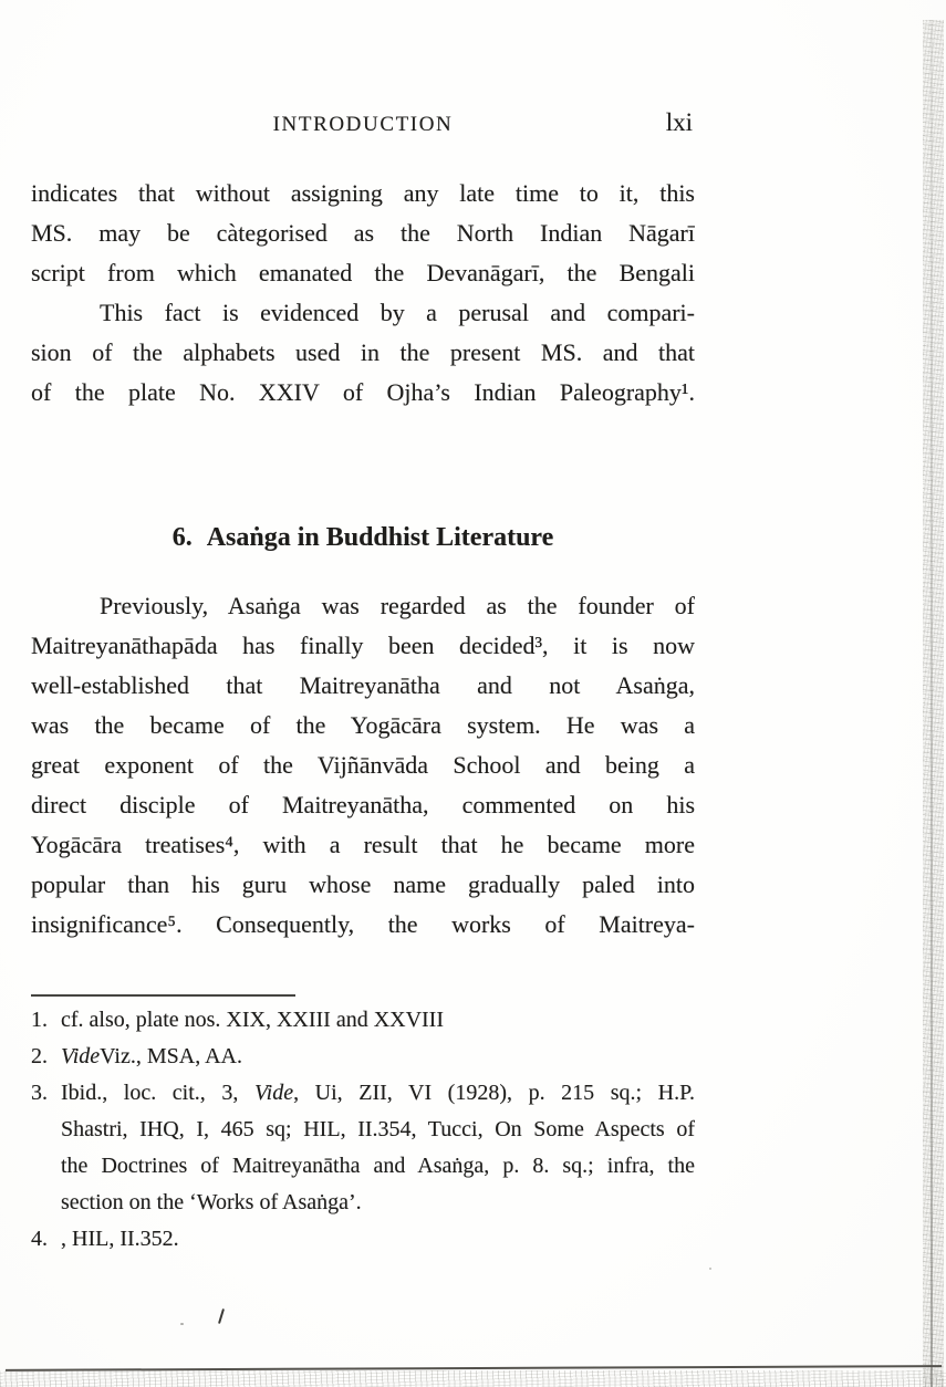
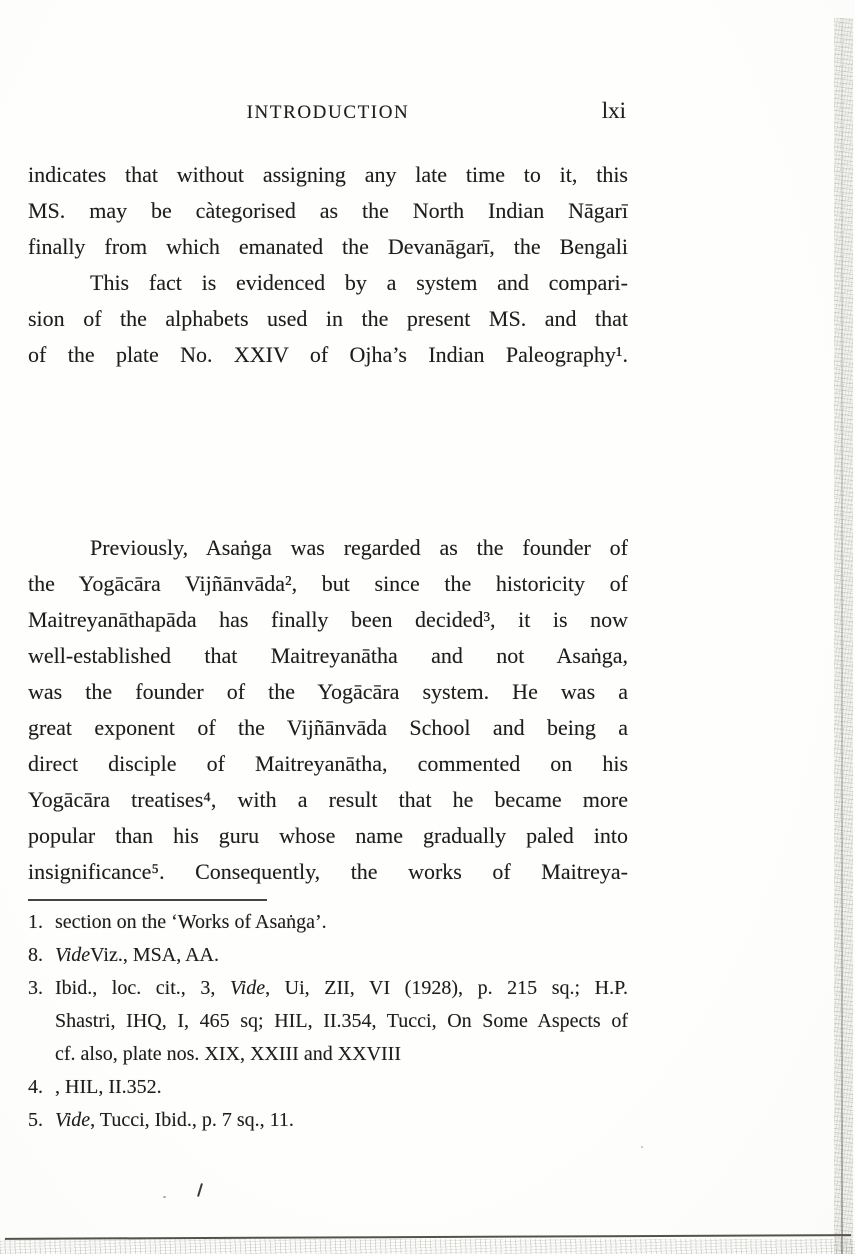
  INTRODUCTION
  lxi
  indicates that without assigning any late time to it, this
  MS. may be càtegorised as the North Indian Nāgarī
- script from which emanated the Devanāgarī, the Bengali
+ finally from which emanated the Devanāgarī, the Bengali
- This fact is evidenced by a perusal and compari-
+ This fact is evidenced by a system and compari-
  sion of the alphabets used in the present MS. and that
  of the plate No. XXIV of Ojha’s Indian Paleography¹.
- 6. Asaṅga in Buddhist Literature
  Previously, Asaṅga was regarded as the founder of
+ the Yogācāra Vijñānvāda², but since the historicity of
  Maitreyanāthapāda has finally been decided³, it is now
  well-established that Maitreyanātha and not Asaṅga,
- was the became of the Yogācāra system. He was a
+ was the founder of the Yogācāra system. He was a
  great exponent of the Vijñānvāda School and being a
  direct disciple of Maitreyanātha, commented on his
  Yogācāra treatises⁴, with a result that he became more
  popular than his guru whose name gradually paled into
  insignificance⁵. Consequently, the works of Maitreya-
  1.
- cf. also, plate nos. XIX, XXIII and XXVIII
+ section on the ‘Works of Asaṅga’.
- 2.
+ 8.
  VideViz., MSA, AA.
  3.
  Ibid., loc. cit., 3, Vide, Ui, ZII, VI (1928), p. 215 sq.; H.P.
  Shastri, IHQ, I, 465 sq; HIL, II.354, Tucci, On Some Aspects of
- the Doctrines of Maitreyanātha and Asaṅga, p. 8. sq.; infra, the
- section on the ‘Works of Asaṅga’.
+ cf. also, plate nos. XIX, XXIII and XXVIII
  4.
  , HIL, II.352.
+ 5.
+ Vide, Tucci, Ibid., p. 7 sq., 11.
